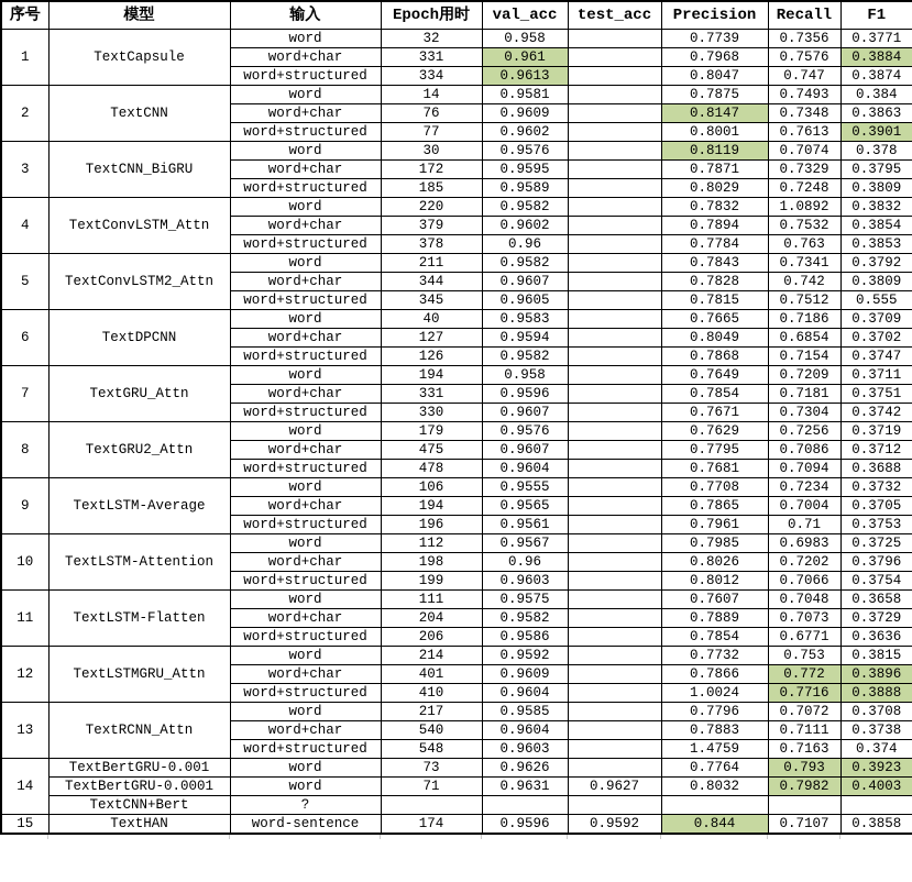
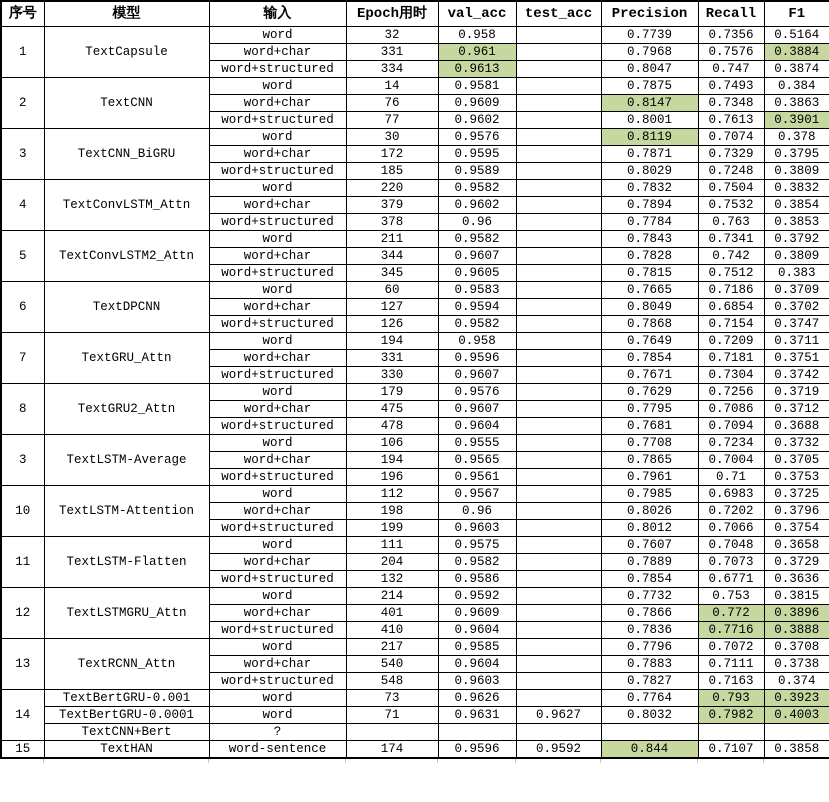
  序号	模型	输入	Epoch用时	val_acc	test_acc	Precision	Recall	F1
- 1	TextCapsule	word	32	0.958		0.7739	0.7356	0.3771
+ 1	TextCapsule	word	32	0.958		0.7739	0.7356	0.5164
  word+char	331	0.961		0.7968	0.7576	0.3884
  word+structured	334	0.9613		0.8047	0.747	0.3874
  2	TextCNN	word	14	0.9581		0.7875	0.7493	0.384
  word+char	76	0.9609		0.8147	0.7348	0.3863
  word+structured	77	0.9602		0.8001	0.7613	0.3901
  3	TextCNN_BiGRU	word	30	0.9576		0.8119	0.7074	0.378
  word+char	172	0.9595		0.7871	0.7329	0.3795
  word+structured	185	0.9589		0.8029	0.7248	0.3809
- 4	TextConvLSTM_Attn	word	220	0.9582		0.7832	1.0892	0.3832
+ 4	TextConvLSTM_Attn	word	220	0.9582		0.7832	0.7504	0.3832
  word+char	379	0.9602		0.7894	0.7532	0.3854
  word+structured	378	0.96		0.7784	0.763	0.3853
  5	TextConvLSTM2_Attn	word	211	0.9582		0.7843	0.7341	0.3792
  word+char	344	0.9607		0.7828	0.742	0.3809
- word+structured	345	0.9605		0.7815	0.7512	0.555
+ word+structured	345	0.9605		0.7815	0.7512	0.383
- 6	TextDPCNN	word	40	0.9583		0.7665	0.7186	0.3709
+ 6	TextDPCNN	word	60	0.9583		0.7665	0.7186	0.3709
  word+char	127	0.9594		0.8049	0.6854	0.3702
  word+structured	126	0.9582		0.7868	0.7154	0.3747
  7	TextGRU_Attn	word	194	0.958		0.7649	0.7209	0.3711
  word+char	331	0.9596		0.7854	0.7181	0.3751
  word+structured	330	0.9607		0.7671	0.7304	0.3742
  8	TextGRU2_Attn	word	179	0.9576		0.7629	0.7256	0.3719
  word+char	475	0.9607		0.7795	0.7086	0.3712
  word+structured	478	0.9604		0.7681	0.7094	0.3688
- 9	TextLSTM-Average	word	106	0.9555		0.7708	0.7234	0.3732
+ 3	TextLSTM-Average	word	106	0.9555		0.7708	0.7234	0.3732
  word+char	194	0.9565		0.7865	0.7004	0.3705
  word+structured	196	0.9561		0.7961	0.71	0.3753
  10	TextLSTM-Attention	word	112	0.9567		0.7985	0.6983	0.3725
  word+char	198	0.96		0.8026	0.7202	0.3796
  word+structured	199	0.9603		0.8012	0.7066	0.3754
  11	TextLSTM-Flatten	word	111	0.9575		0.7607	0.7048	0.3658
  word+char	204	0.9582		0.7889	0.7073	0.3729
- word+structured	206	0.9586		0.7854	0.6771	0.3636
+ word+structured	132	0.9586		0.7854	0.6771	0.3636
  12	TextLSTMGRU_Attn	word	214	0.9592		0.7732	0.753	0.3815
  word+char	401	0.9609		0.7866	0.772	0.3896
- word+structured	410	0.9604		1.0024	0.7716	0.3888
+ word+structured	410	0.9604		0.7836	0.7716	0.3888
  13	TextRCNN_Attn	word	217	0.9585		0.7796	0.7072	0.3708
  word+char	540	0.9604		0.7883	0.7111	0.3738
- word+structured	548	0.9603		1.4759	0.7163	0.374
+ word+structured	548	0.9603		0.7827	0.7163	0.374
  14	TextBertGRU-0.001	word	73	0.9626		0.7764	0.793	0.3923
  TextBertGRU-0.0001	word	71	0.9631	0.9627	0.8032	0.7982	0.4003
  TextCNN+Bert	?
  15	TextHAN	word-sentence	174	0.9596	0.9592	0.844	0.7107	0.3858
